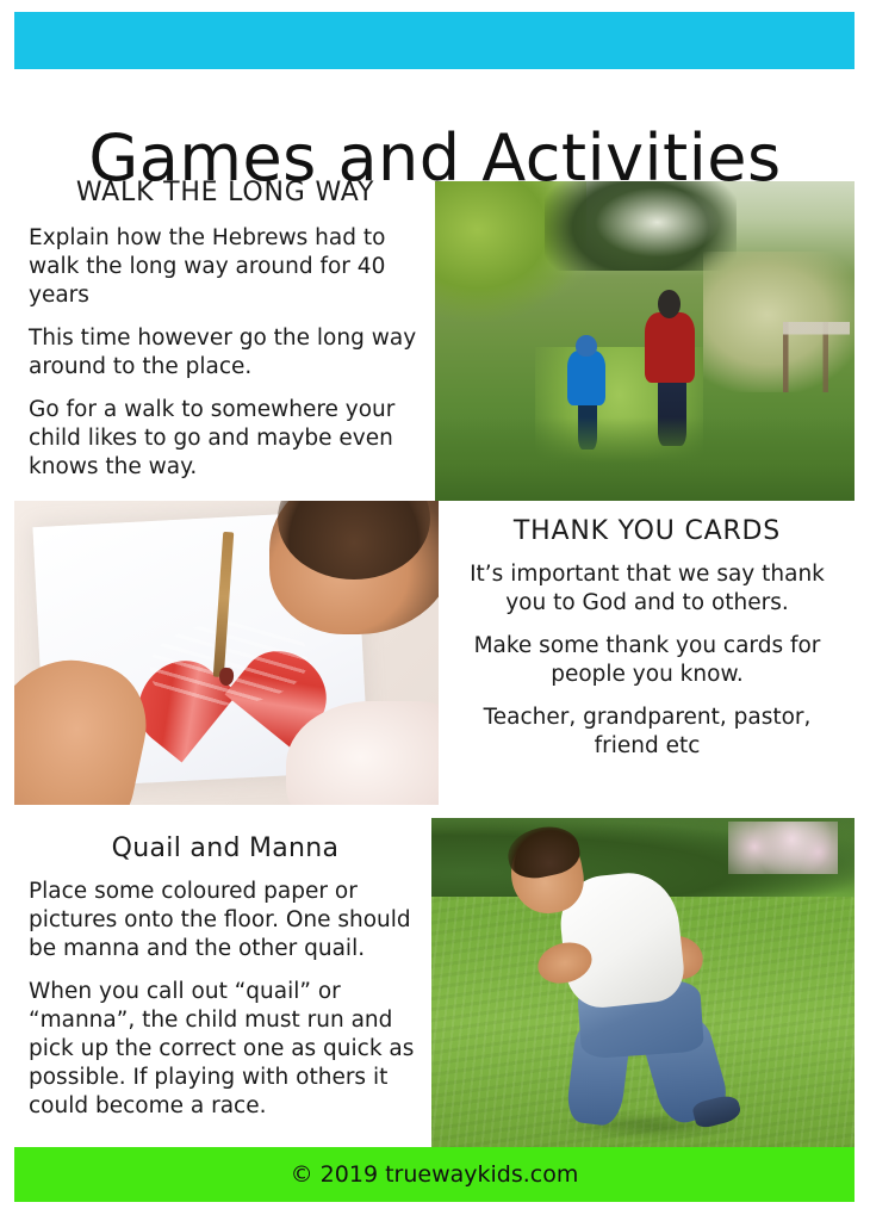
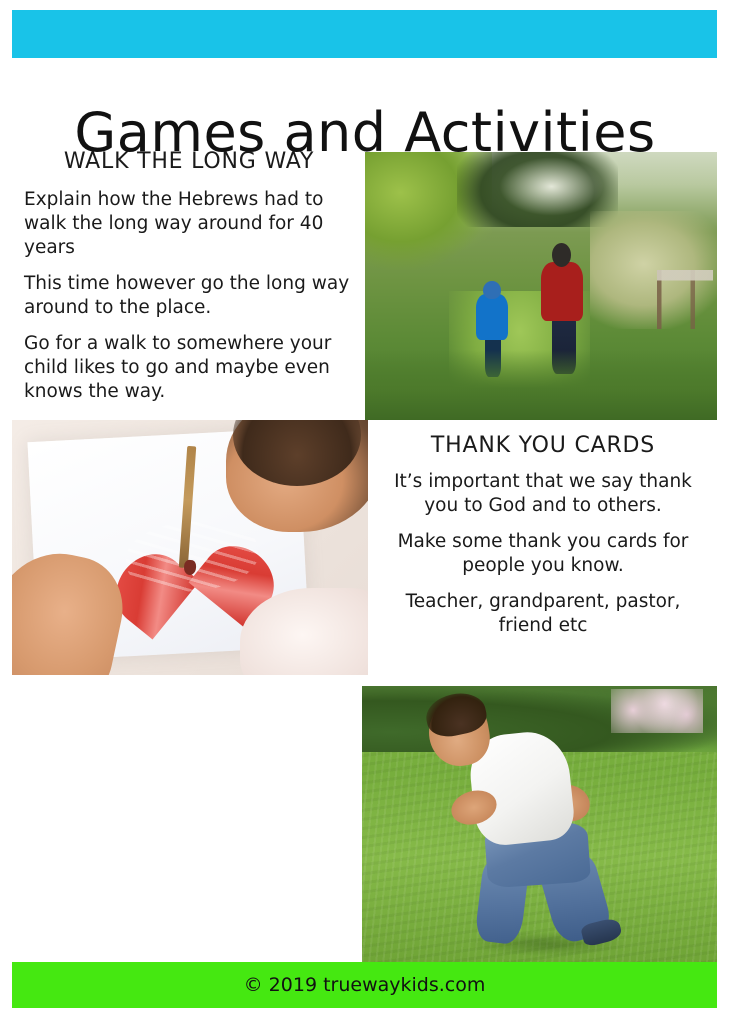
  Games and Activities
  WALK THE LONG WAY
  Explain how the Hebrews had to walk the long way around for 40 years
  This time however go the long way around to the place.
  Go for a walk to somewhere your child likes to go and maybe even knows the way.
  THANK YOU CARDS
  It’s important that we say thank you to God and to others.
  Make some thank you cards for people you know.
  Teacher, grandparent, pastor, friend etc
- Quail and Manna
- Place some coloured paper or pictures onto the floor. One should be manna and the other quail.
- When you call out “quail” or “manna”, the child must run and pick up the correct one as quick as possible. If playing with others it could become a race.
  © 2019 truewaykids.com
